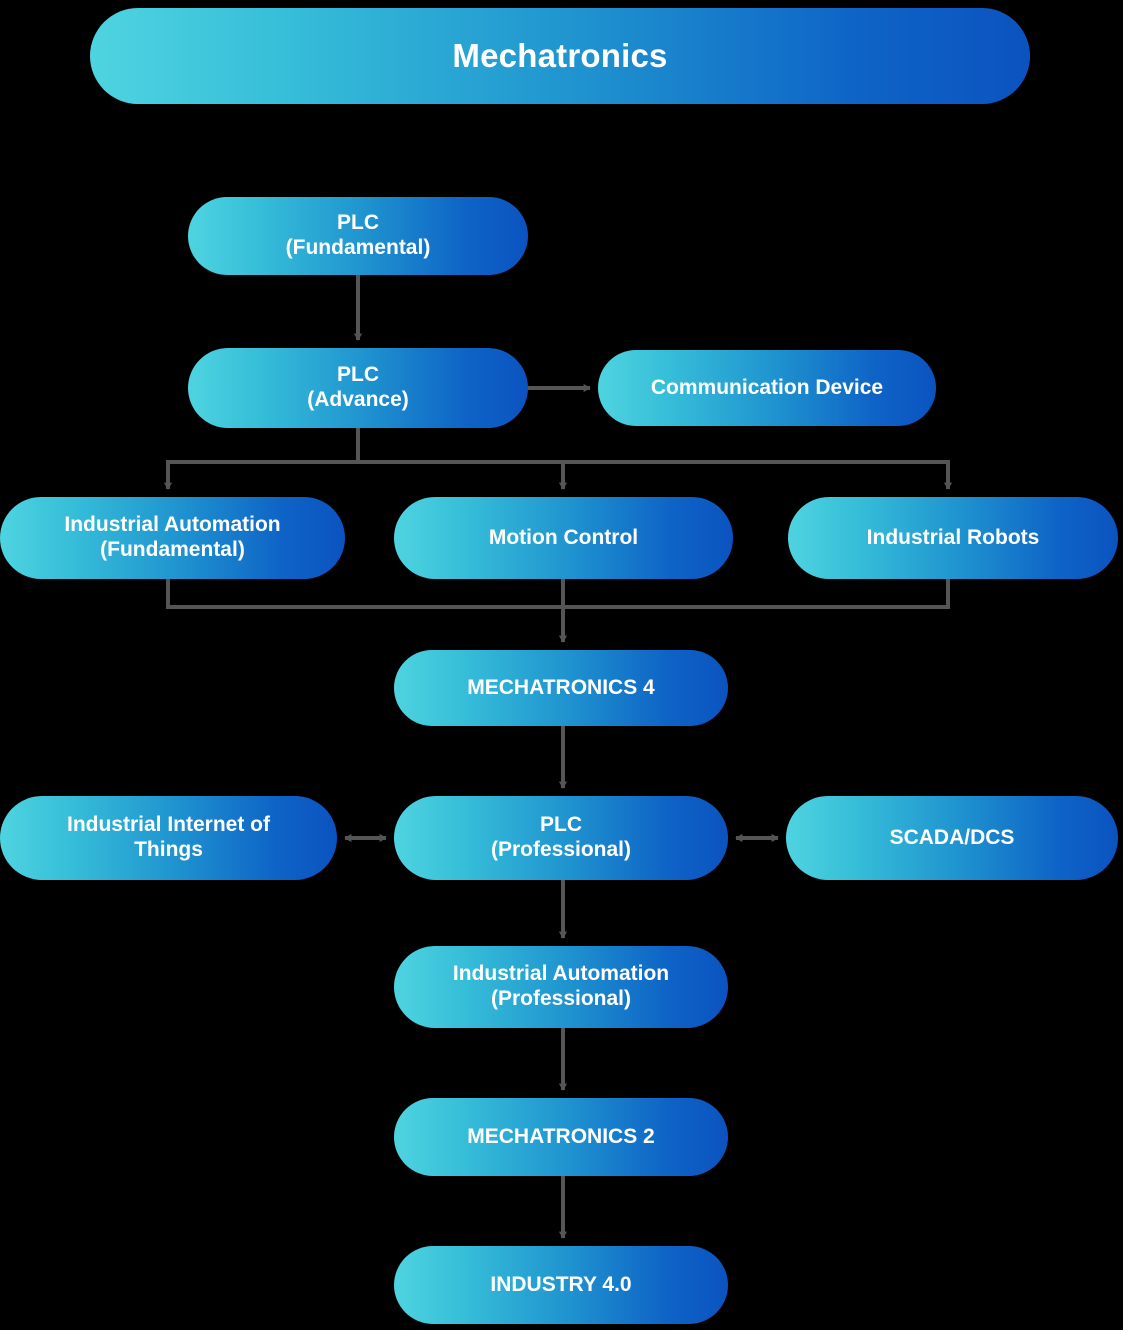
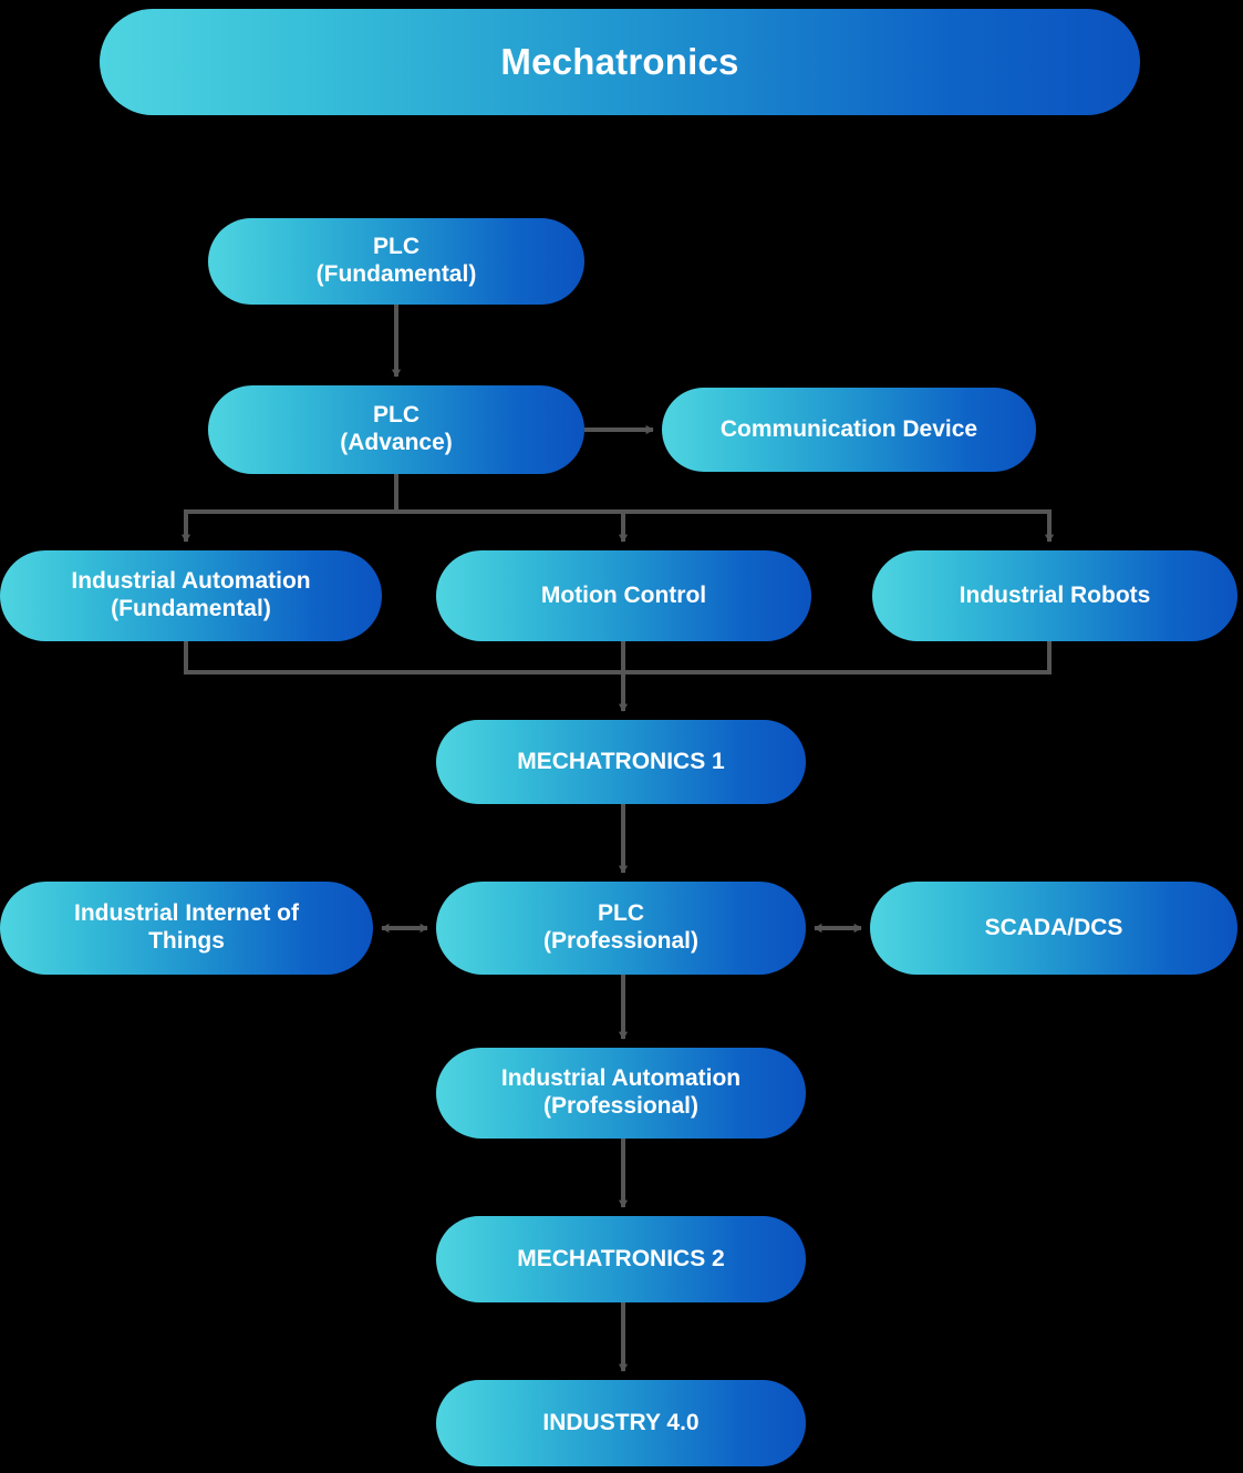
  Mechatronics
  PLC
  (Fundamental)
  PLC
  (Advance)
  Communication Device
  Industrial Automation
  (Fundamental)
  Motion Control
  Industrial Robots
- MECHATRONICS 4
+ MECHATRONICS 1
  Industrial Internet of
  Things
  PLC
  (Professional)
  SCADA/DCS
  Industrial Automation
  (Professional)
  MECHATRONICS 2
  INDUSTRY 4.0
